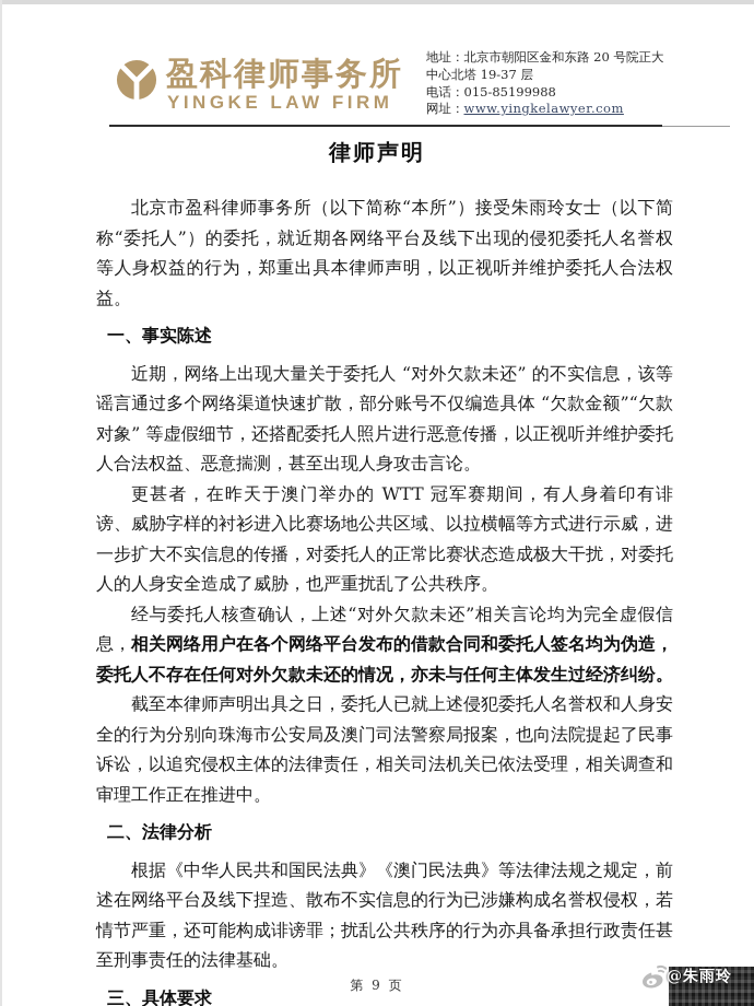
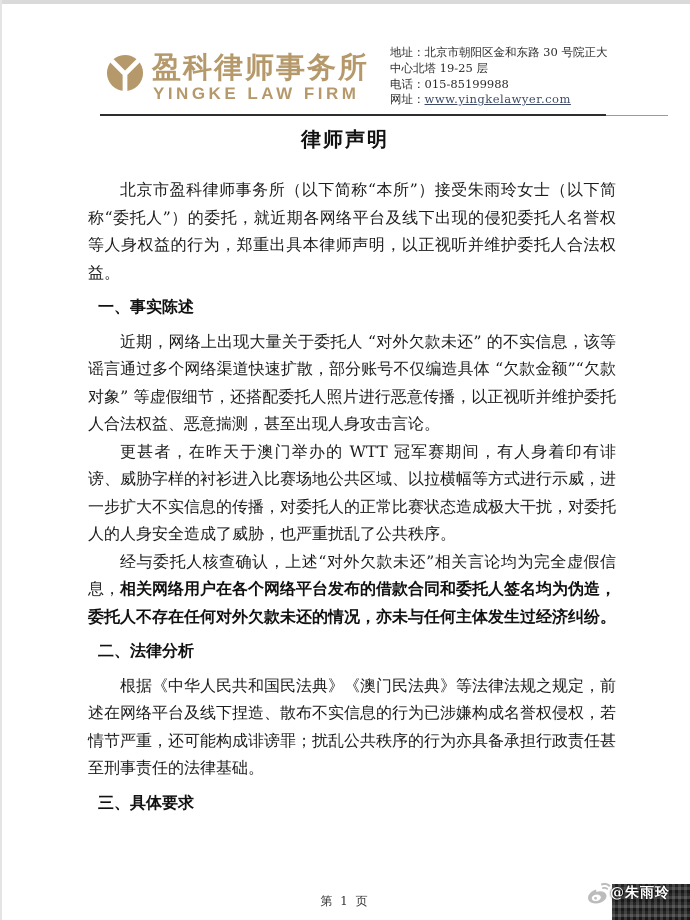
  盈科律师事务所
  YINGKE LAW FIRM
- 地址：北京市朝阳区金和东路 20 号院正大
+ 地址：北京市朝阳区金和东路 30 号院正大
- 中心北塔 19-37 层
+ 中心北塔 19-25 层
  电话：015-85199988
  网址：www.yingkelawyer.com
  律师声明
  北京市盈科律师事务所（以下简称“本所”）接受朱雨玲女士（以下简称“委托人”）的委托，就近期各网络平台及线下出现的侵犯委托人名誉权等人身权益的行为，郑重出具本律师声明，以正视听并维护委托人合法权益。
  一、事实陈述
  近期，网络上出现大量关于委托人 “对外欠款未还” 的不实信息，该等谣言通过多个网络渠道快速扩散，部分账号不仅编造具体 “欠款金额”“欠款对象” 等虚假细节，还搭配委托人照片进行恶意传播，以正视听并维护委托人合法权益、恶意揣测，甚至出现人身攻击言论。
  更甚者，在昨天于澳门举办的 WTT 冠军赛期间，有人身着印有诽谤、威胁字样的衬衫进入比赛场地公共区域、以拉横幅等方式进行示威，进一步扩大不实信息的传播，对委托人的正常比赛状态造成极大干扰，对委托人的人身安全造成了威胁，也严重扰乱了公共秩序。
  经与委托人核查确认，上述“对外欠款未还”相关言论均为完全虚假信息，相关网络用户在各个网络平台发布的借款合同和委托人签名均为伪造，委托人不存在任何对外欠款未还的情况，亦未与任何主体发生过经济纠纷。
- 截至本律师声明出具之日，委托人已就上述侵犯委托人名誉权和人身安全的行为分别向珠海市公安局及澳门司法警察局报案，也向法院提起了民事诉讼，以追究侵权主体的法律责任，相关司法机关已依法受理，相关调查和审理工作正在推进中。
  二、法律分析
  根据《中华人民共和国民法典》《澳门民法典》等法律法规之规定，前述在网络平台及线下捏造、散布不实信息的行为已涉嫌构成名誉权侵权，若情节严重，还可能构成诽谤罪；扰乱公共秩序的行为亦具备承担行政责任甚至刑事责任的法律基础。
  三、具体要求
- 第 9 页
+ 第 1 页
  @朱雨玲
